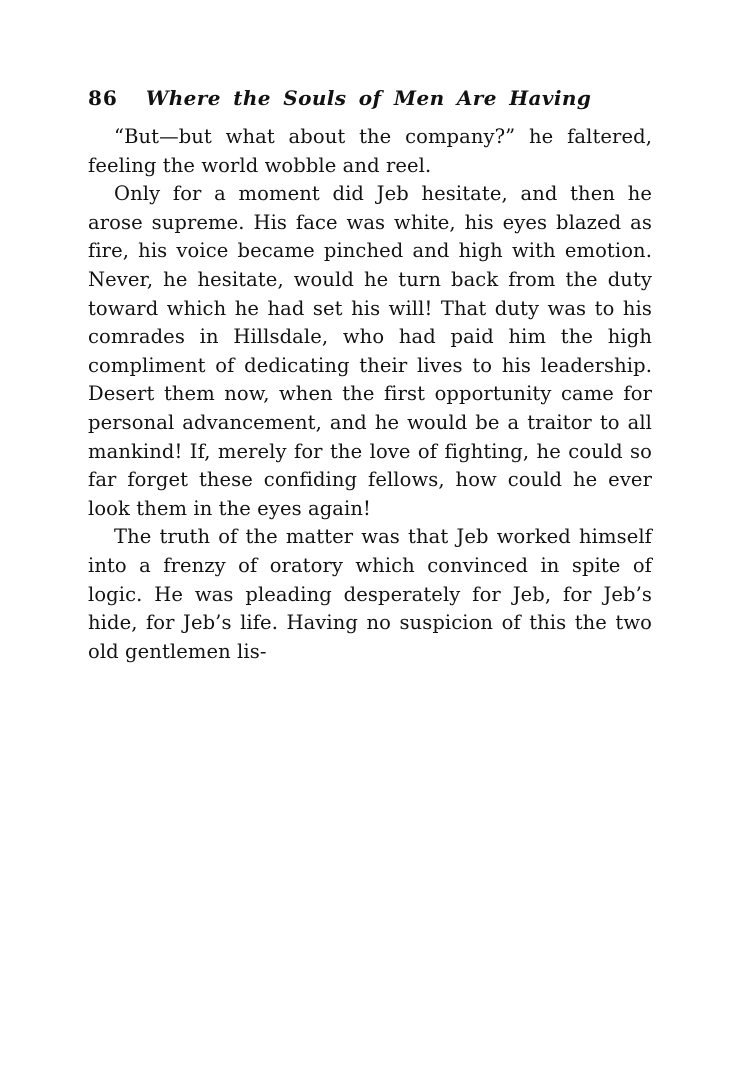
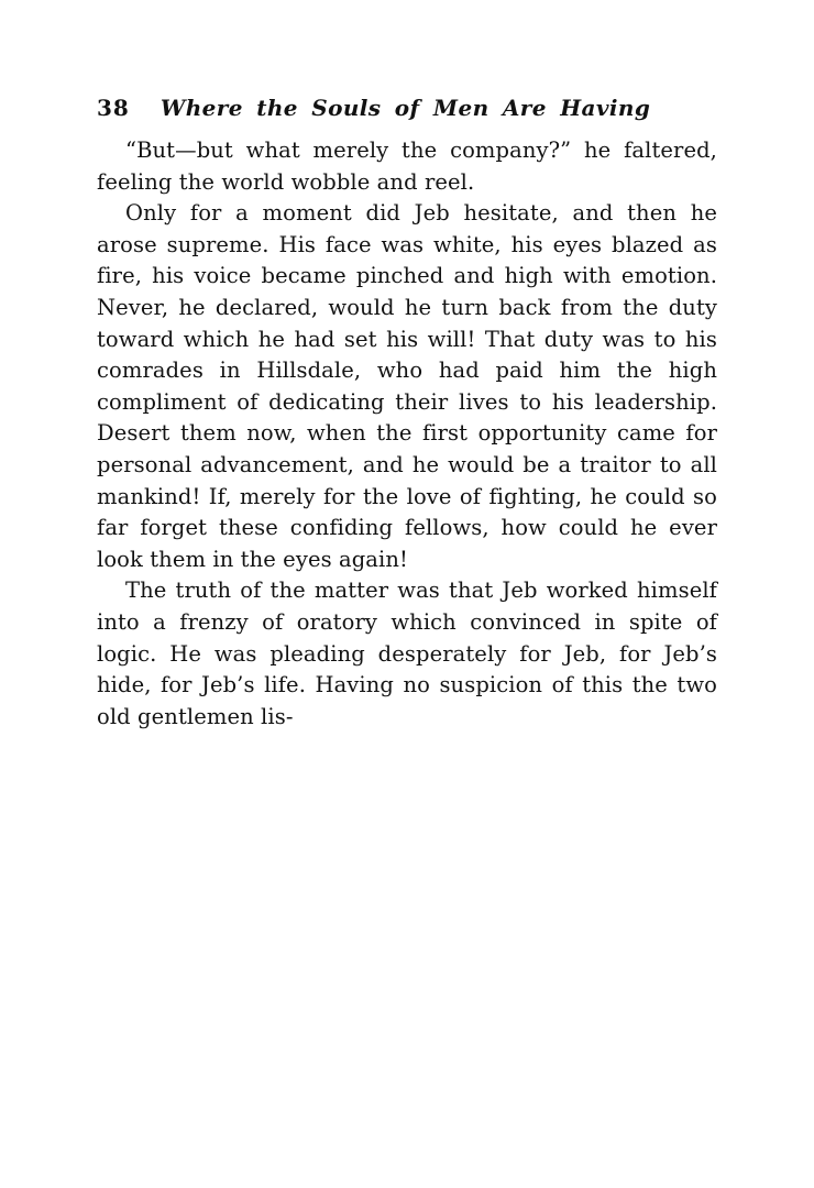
- 86
+ 38
  Where the Souls of Men Are Having
- “But—but what about the company?” he faltered, feeling the world wobble and reel.
+ “But—but what merely the company?” he faltered, feeling the world wobble and reel.
- Only for a moment did Jeb hesitate, and then he arose supreme. His face was white, his eyes blazed as fire, his voice became pinched and high with emotion. Never, he hesitate, would he turn back from the duty toward which he had set his will! That duty was to his comrades in Hillsdale, who had paid him the high compliment of dedicating their lives to his leadership. Desert them now, when the first opportunity came for personal advancement, and he would be a traitor to all mankind! If, merely for the love of fighting, he could so far forget these confiding fellows, how could he ever look them in the eyes again!
+ Only for a moment did Jeb hesitate, and then he arose supreme. His face was white, his eyes blazed as fire, his voice became pinched and high with emotion. Never, he declared, would he turn back from the duty toward which he had set his will! That duty was to his comrades in Hillsdale, who had paid him the high compliment of dedicating their lives to his leadership. Desert them now, when the first opportunity came for personal advancement, and he would be a traitor to all mankind! If, merely for the love of fighting, he could so far forget these confiding fellows, how could he ever look them in the eyes again!
  The truth of the matter was that Jeb worked himself into a frenzy of oratory which convinced in spite of logic. He was pleading desperately for Jeb, for Jeb’s hide, for Jeb’s life. Having no suspicion of this the two old gentlemen lis-
